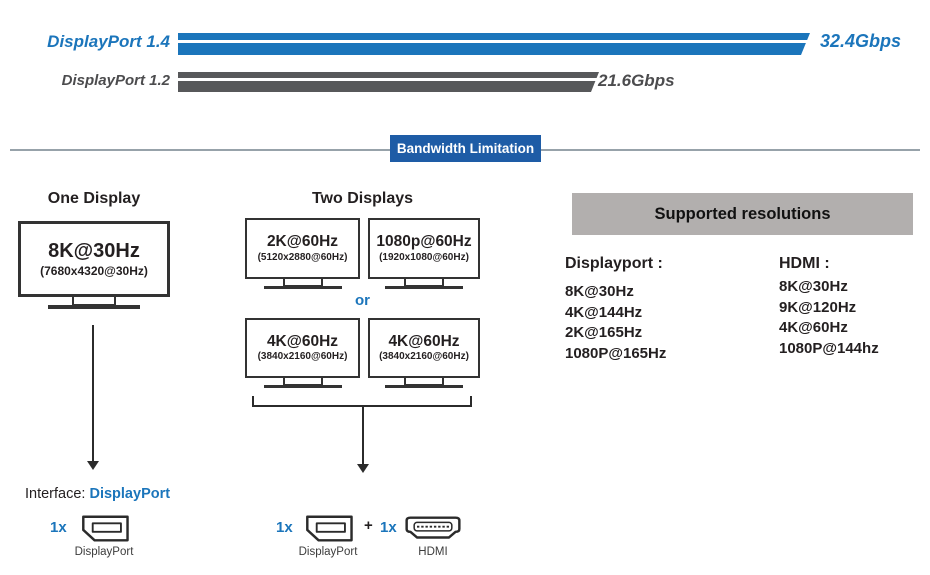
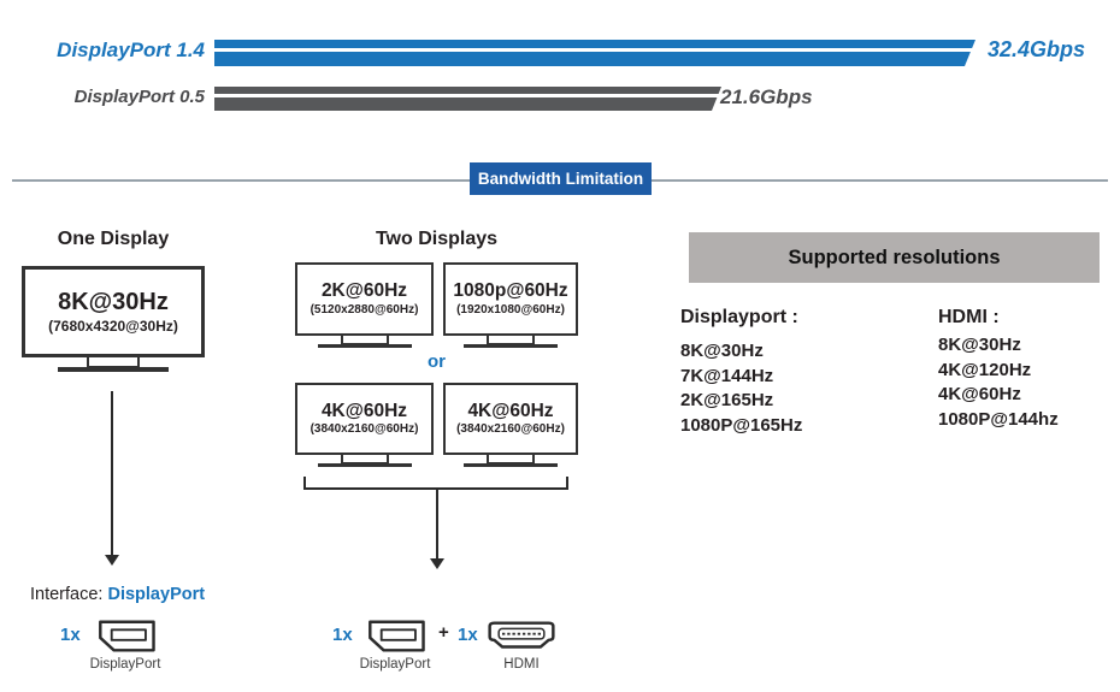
  DisplayPort 1.4
  32.4Gbps
- DisplayPort 1.2
+ DisplayPort 0.5
  21.6Gbps
  Bandwidth Limitation
  One Display
  8K@30Hz
  (7680x4320@30Hz)
  Interface: DisplayPort
  1x
  DisplayPort
  Two Displays
  2K@60Hz
  (5120x2880@60Hz)
  1080p@60Hz
  (1920x1080@60Hz)
  or
  4K@60Hz
  (3840x2160@60Hz)
  4K@60Hz
  (3840x2160@60Hz)
  1x
  +
  1x
  DisplayPort
  HDMI
  Supported resolutions
  Displayport :
  8K@30Hz
- 4K@144Hz
+ 7K@144Hz
  2K@165Hz
  1080P@165Hz
  HDMI :
  8K@30Hz
- 9K@120Hz
+ 4K@120Hz
  4K@60Hz
  1080P@144hz
